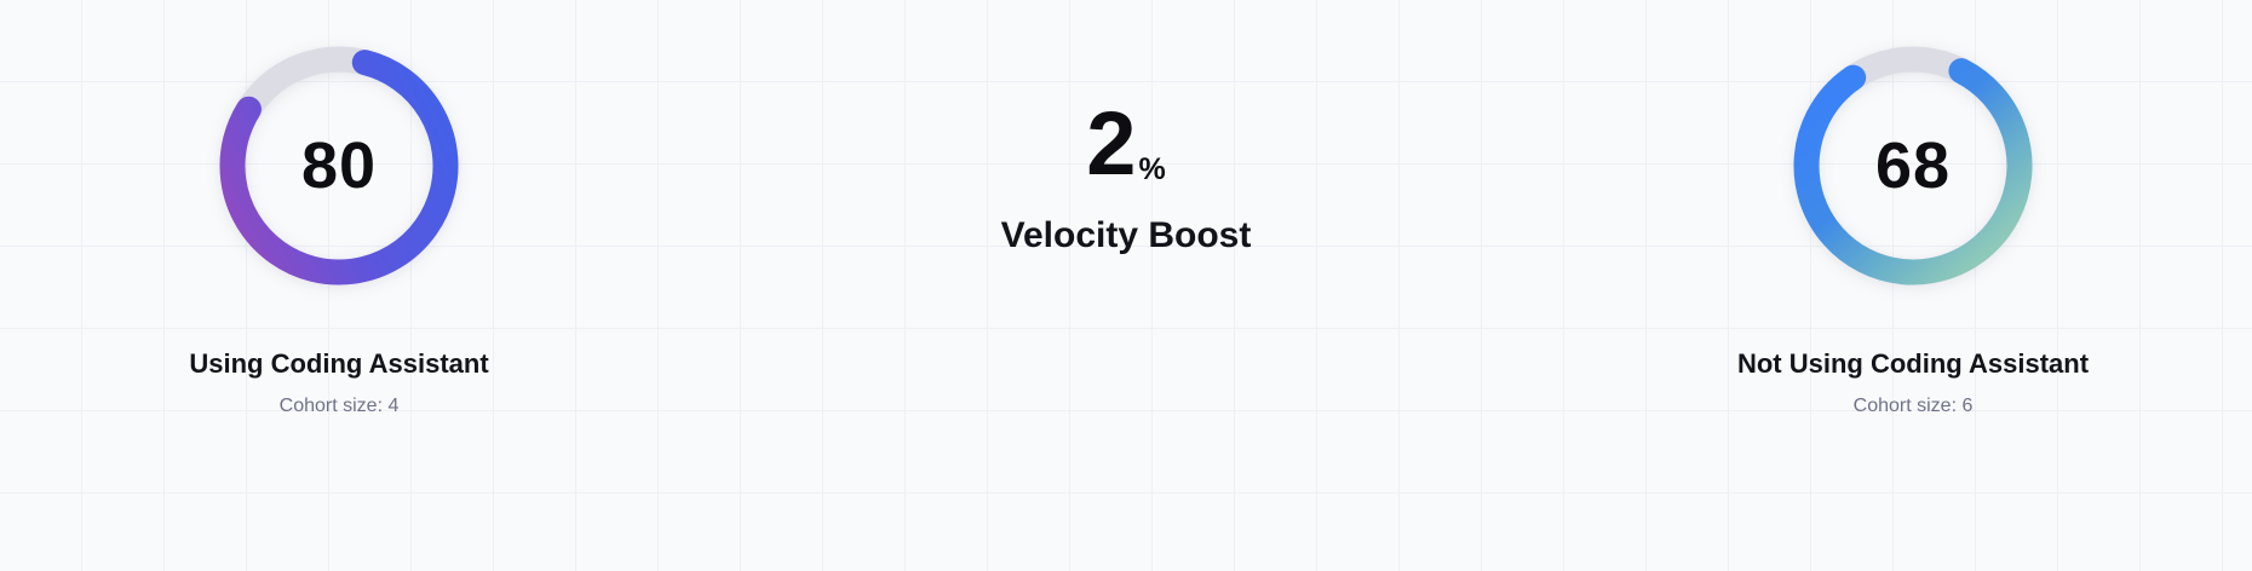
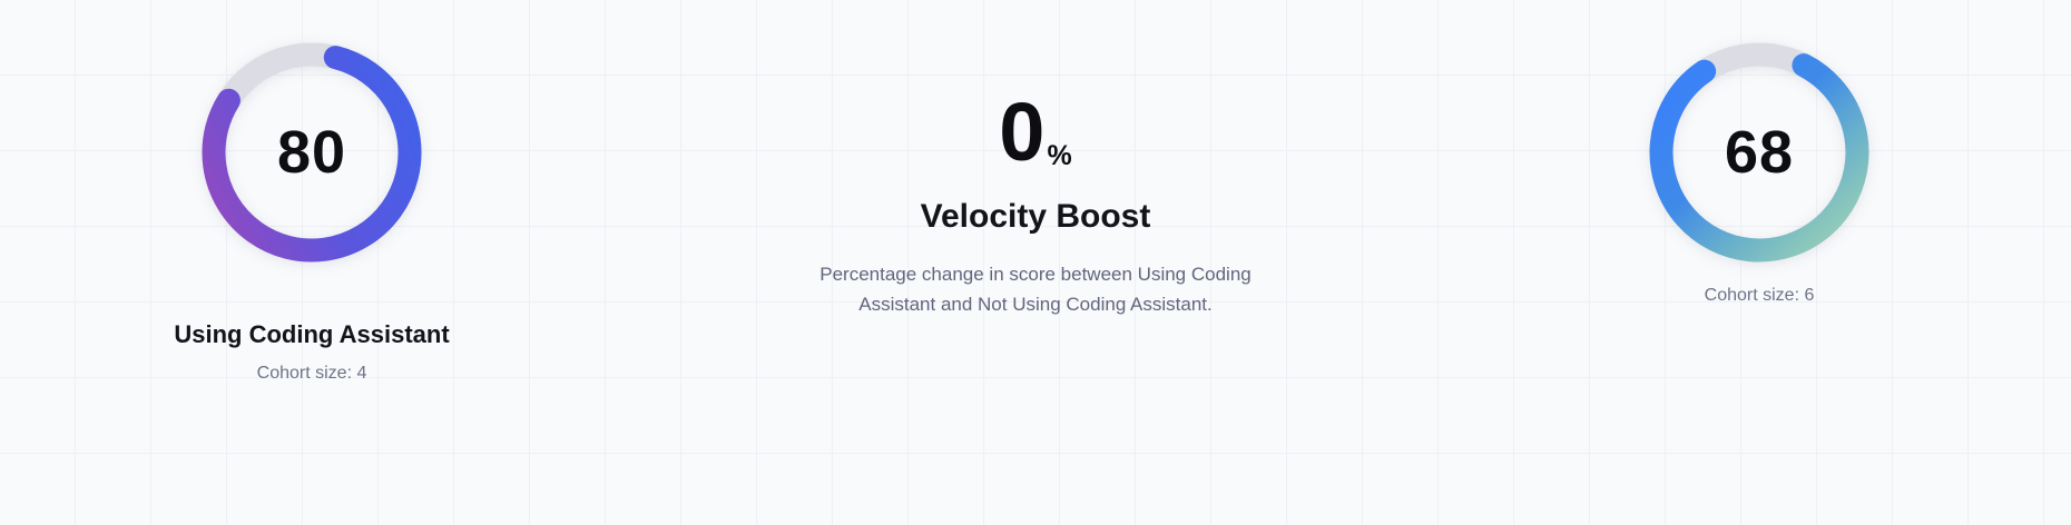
  80
  Using Coding Assistant
  Cohort size: 4
- 2
+ 0
  %
  Velocity Boost
+ Percentage change in score between Using Coding Assistant and Not Using Coding Assistant.
  68
- Not Using Coding Assistant
  Cohort size: 6
